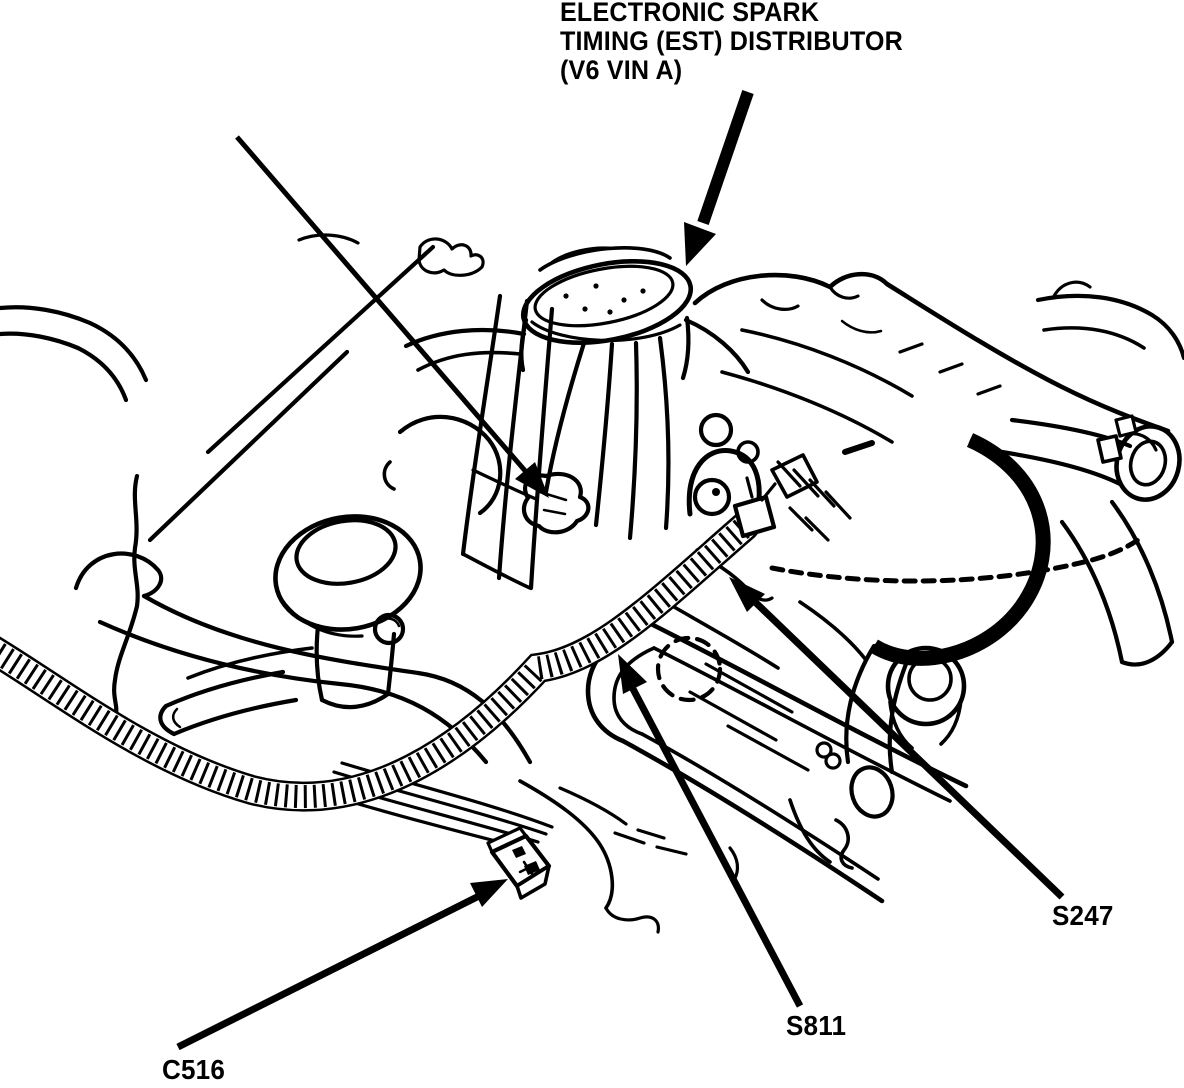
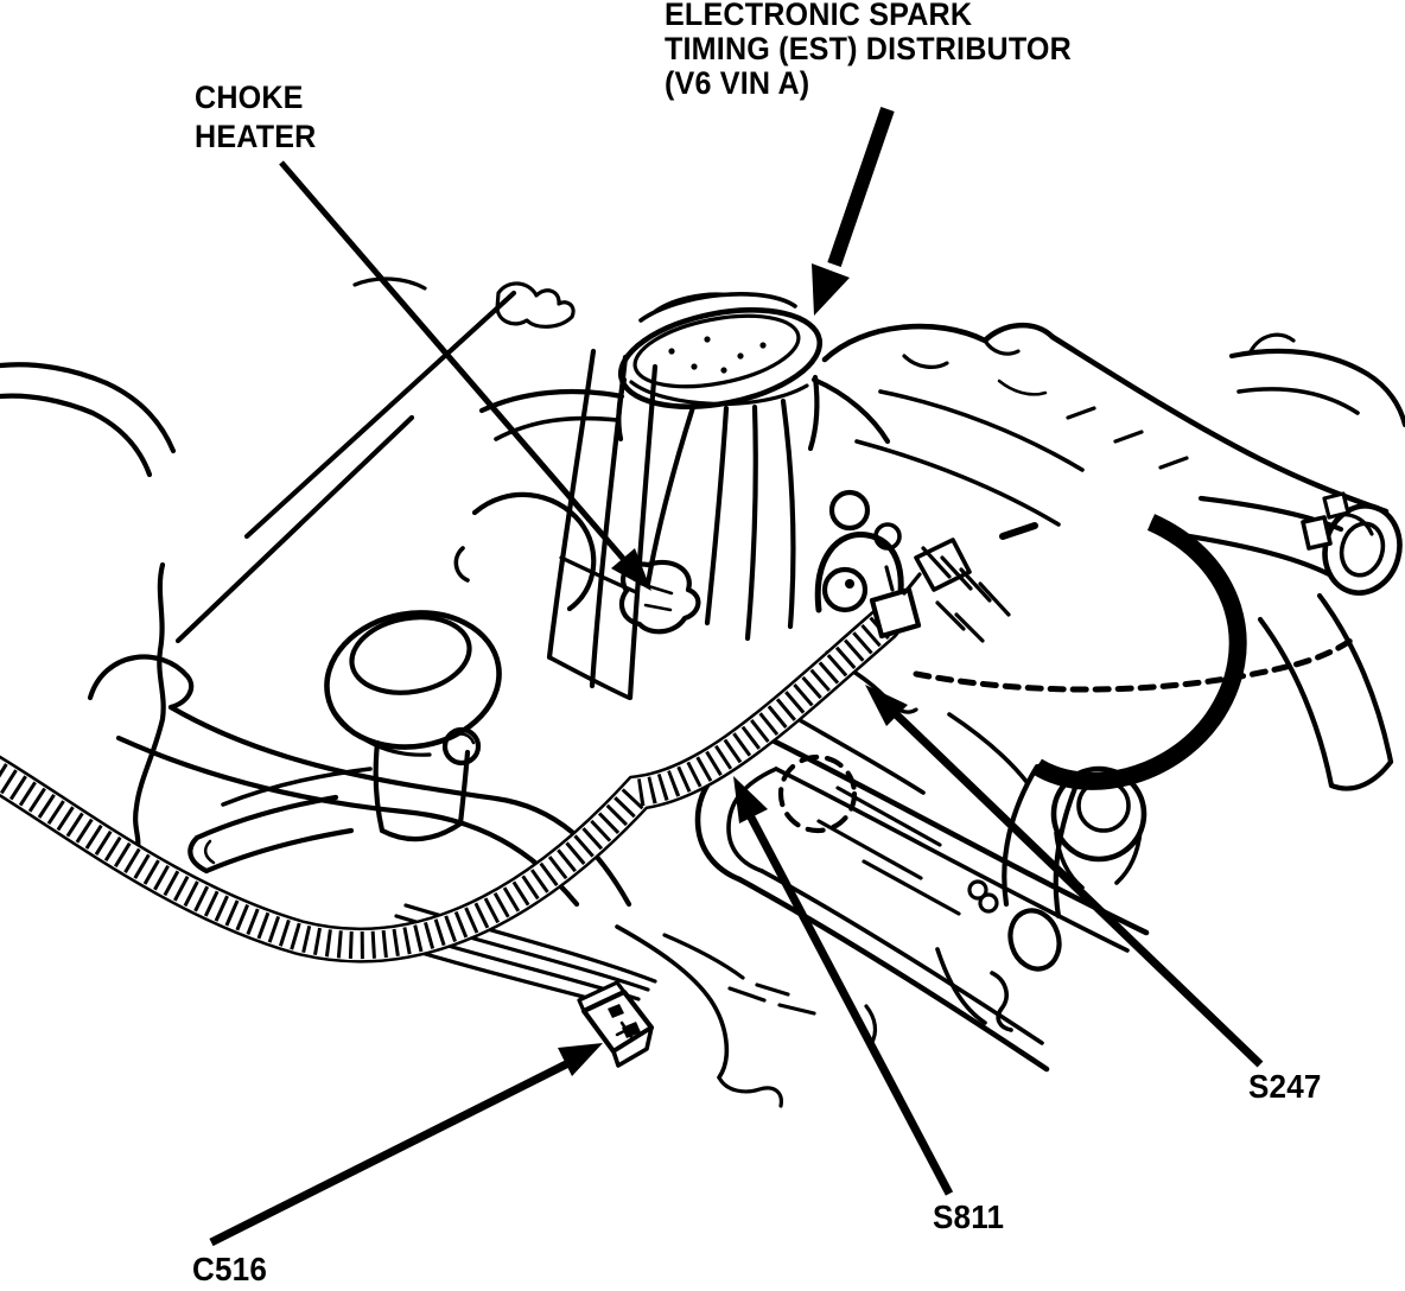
  ELECTRONIC SPARK
  TIMING (EST) DISTRIBUTOR
  (V6 VIN A)
+ CHOKE
+ HEATER
  C516
  S811
  S247
